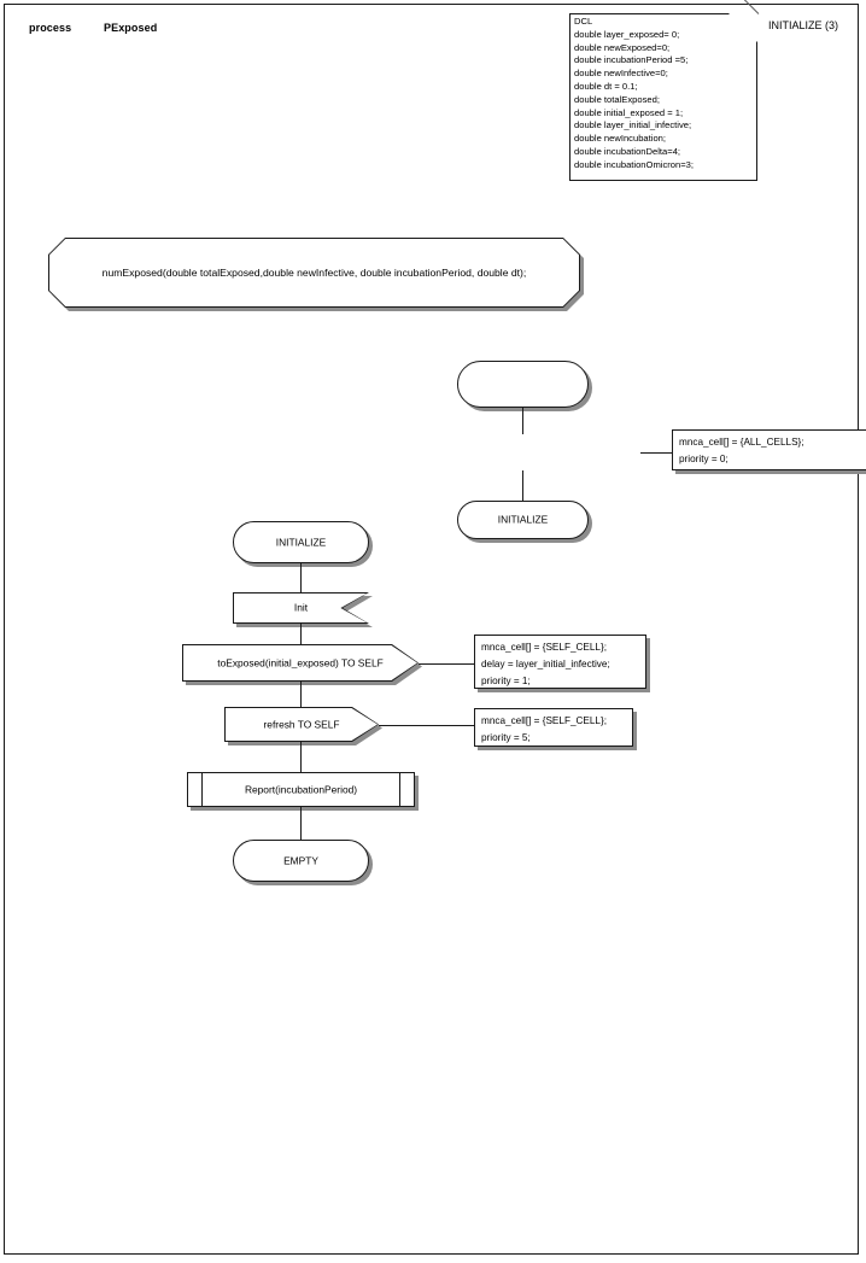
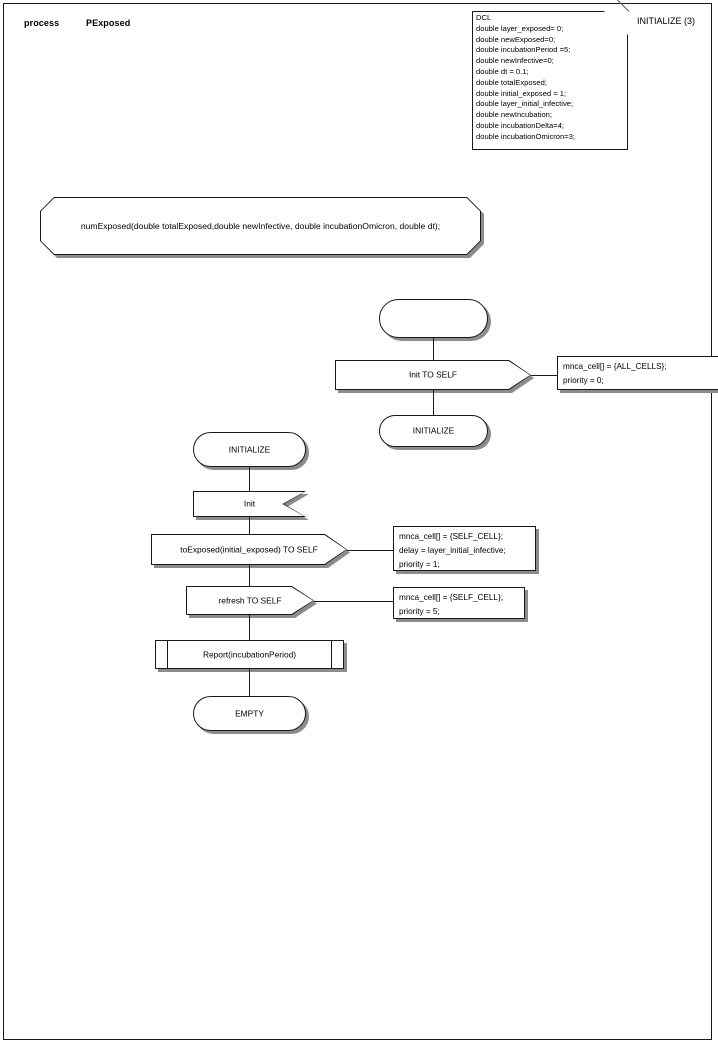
  process
  PExposed
  INITIALIZE (3)
  DCL
  double layer_exposed= 0;
  double newExposed=0;
  double incubationPeriod =5;
  double newInfective=0;
  double dt = 0.1;
  double totalExposed;
  double initial_exposed = 1;
  double layer_initial_infective;
  double newIncubation;
  double incubationDelta=4;
  double incubationOmicron=3;
- numExposed(double totalExposed,double newInfective, double incubationPeriod, double dt);
+ numExposed(double totalExposed,double newInfective, double incubationOmicron, double dt);
+ Init TO SELF
  mnca_cell[] = {ALL_CELLS};
  priority = 0;
  INITIALIZE
  INITIALIZE
  Init
  toExposed(initial_exposed) TO SELF
  mnca_cell[] = {SELF_CELL};
  delay = layer_initial_infective;
  priority = 1;
  refresh TO SELF
  mnca_cell[] = {SELF_CELL};
  priority = 5;
  Report(incubationPeriod)
  EMPTY
